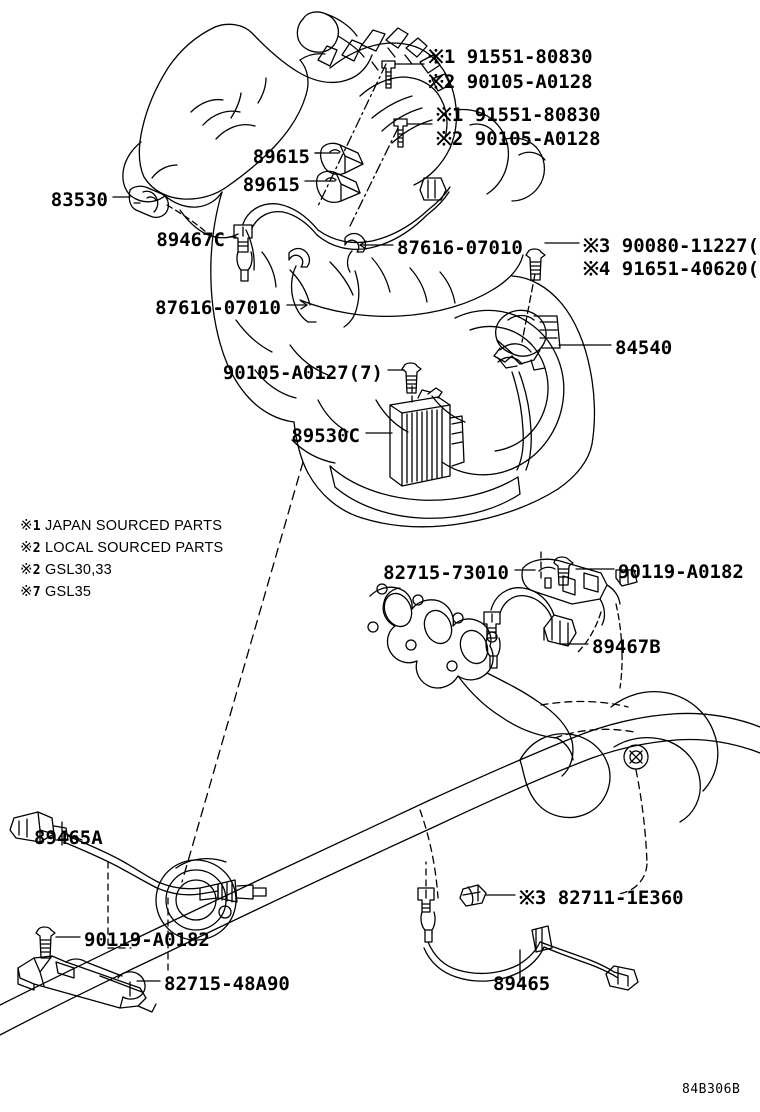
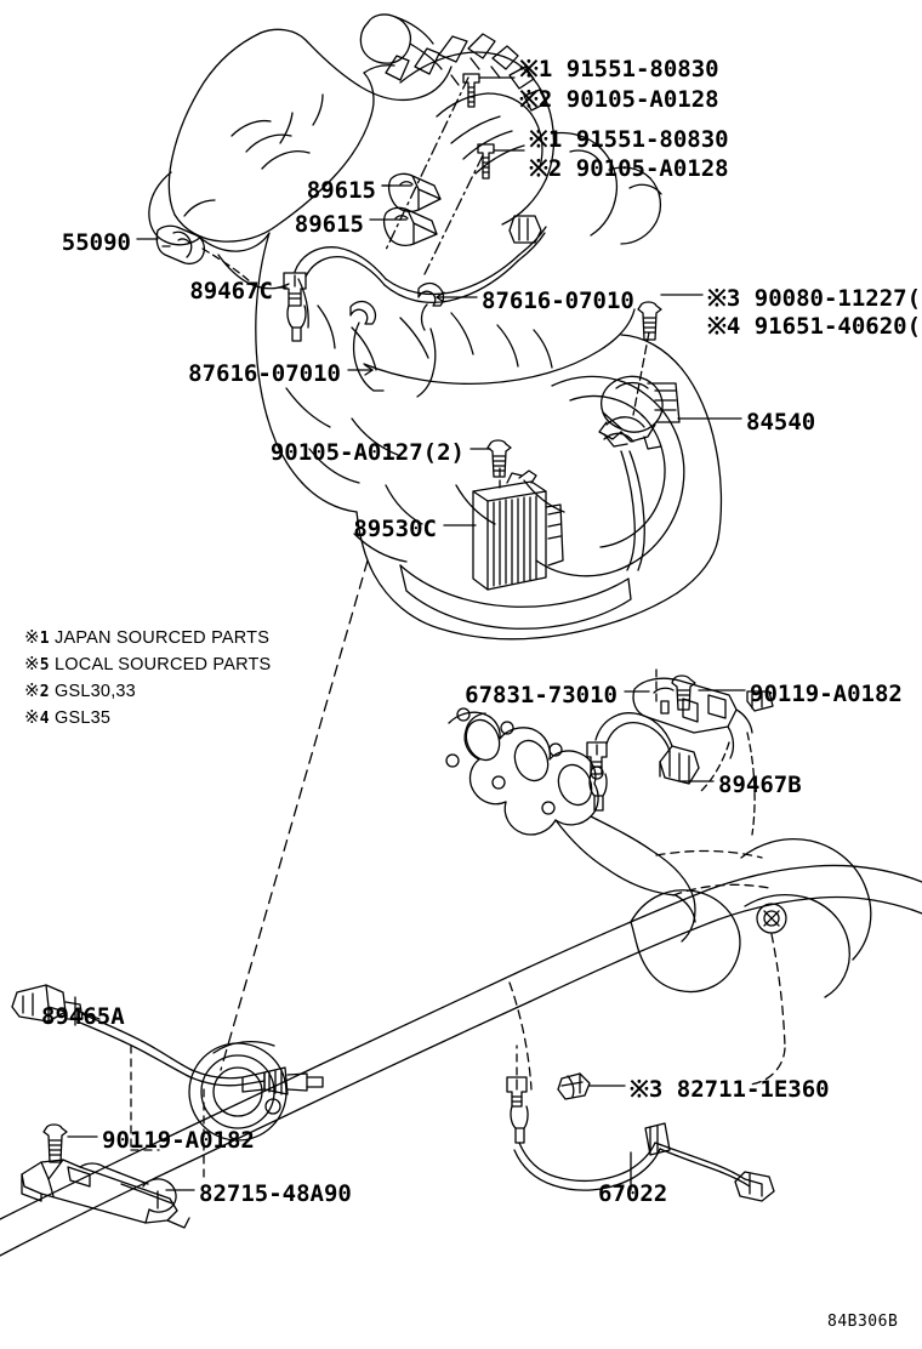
  ※1 91551-80830
  ※2 90105-A0128
  ※1 91551-80830
  ※2 90105-A0128
  89615
  89615
- 83530
+ 55090
  89467C
  87616-07010
  ※3 90080-11227(
  ※4 91651-40620(
  87616-07010
  84540
- 90105-A0127(7)
+ 90105-A0127(2)
  89530C
  90119-A0182
- 82715-73010
+ 67831-73010
  89467B
  89465A
  ※3 82711-1E360
  90119-A0182
  82715-48A90
- 89465
+ 67022
  ※1 JAPAN SOURCED PARTS
- ※2 LOCAL SOURCED PARTS
+ ※5 LOCAL SOURCED PARTS
  ※2 GSL30,33
- ※7 GSL35
+ ※4 GSL35
  84B306B
